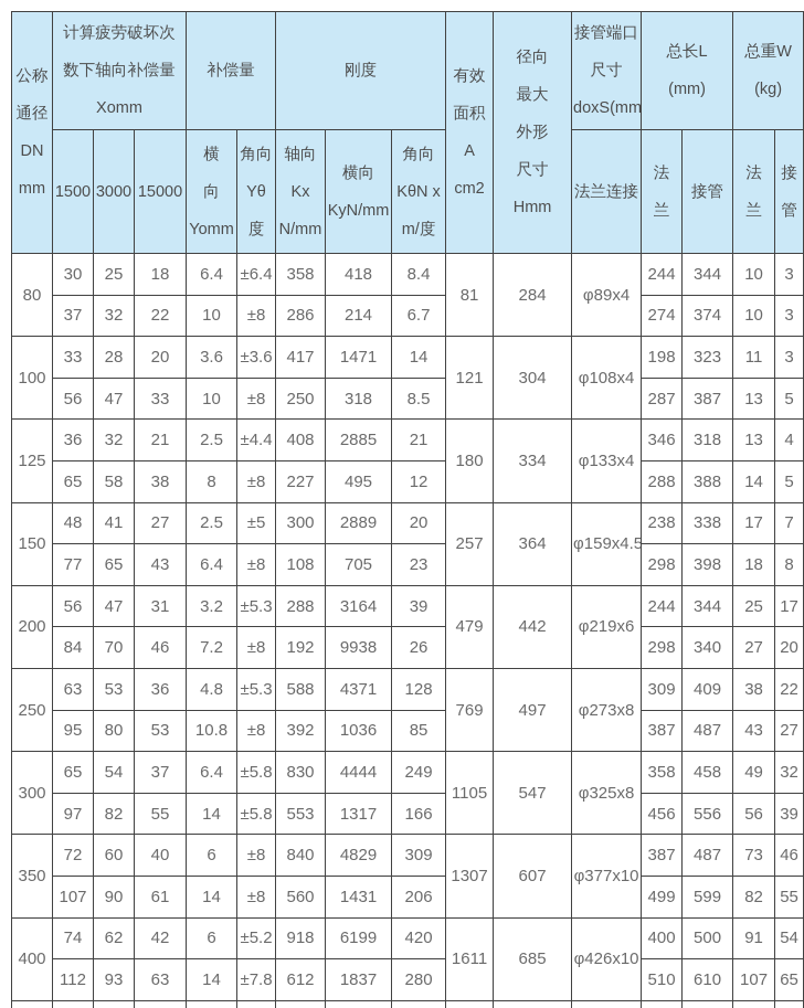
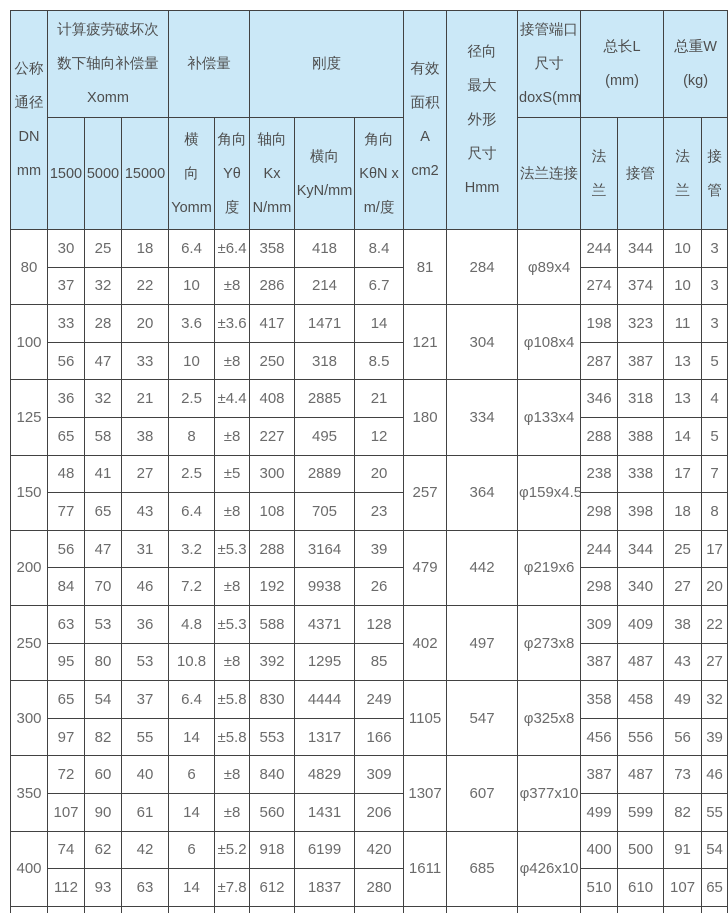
  公称 通径 DN mm	计算疲劳破坏次 数下轴向补偿量 Xomm	补偿量	刚度	有效 面积 A cm2	径向 最大 外形 尺寸 Hmm	接管端口 尺寸 doxS(mm	总长L (mm)	总重W (kg)
- 1500	3000	15000	横 向 Yomm	角向 Yθ 度	轴向 Kx N/mm	横向 KyN/mm	角向 KθN x m/度	法兰连接	法 兰	接管	法 兰	接管
+ 1500	5000	15000	横 向 Yomm	角向 Yθ 度	轴向 Kx N/mm	横向 KyN/mm	角向 KθN x m/度	法兰连接	法 兰	接管	法 兰	接管
  80	30	25	18	6.4	±6.4	358	418	8.4	81	284	φ89x4	244	344	10	3
  37	32	22	10	±8	286	214	6.7	274	374	10	3
  100	33	28	20	3.6	±3.6	417	1471	14	121	304	φ108x4	198	323	11	3
  56	47	33	10	±8	250	318	8.5	287	387	13	5
  125	36	32	21	2.5	±4.4	408	2885	21	180	334	φ133x4	346	318	13	4
  65	58	38	8	±8	227	495	12	288	388	14	5
  150	48	41	27	2.5	±5	300	2889	20	257	364	φ159x4.5	238	338	17	7
  77	65	43	6.4	±8	108	705	23	298	398	18	8
  200	56	47	31	3.2	±5.3	288	3164	39	479	442	φ219x6	244	344	25	17
  84	70	46	7.2	±8	192	9938	26	298	340	27	20
- 250	63	53	36	4.8	±5.3	588	4371	128	769	497	φ273x8	309	409	38	22
+ 250	63	53	36	4.8	±5.3	588	4371	128	402	497	φ273x8	309	409	38	22
- 95	80	53	10.8	±8	392	1036	85	387	487	43	27
+ 95	80	53	10.8	±8	392	1295	85	387	487	43	27
  300	65	54	37	6.4	±5.8	830	4444	249	1105	547	φ325x8	358	458	49	32
  97	82	55	14	±5.8	553	1317	166	456	556	56	39
  350	72	60	40	6	±8	840	4829	309	1307	607	φ377x10	387	487	73	46
  107	90	61	14	±8	560	1431	206	499	599	82	55
  400	74	62	42	6	±5.2	918	6199	420	1611	685	φ426x10	400	500	91	54
  112	93	63	14	±7.8	612	1837	280	510	610	107	65
